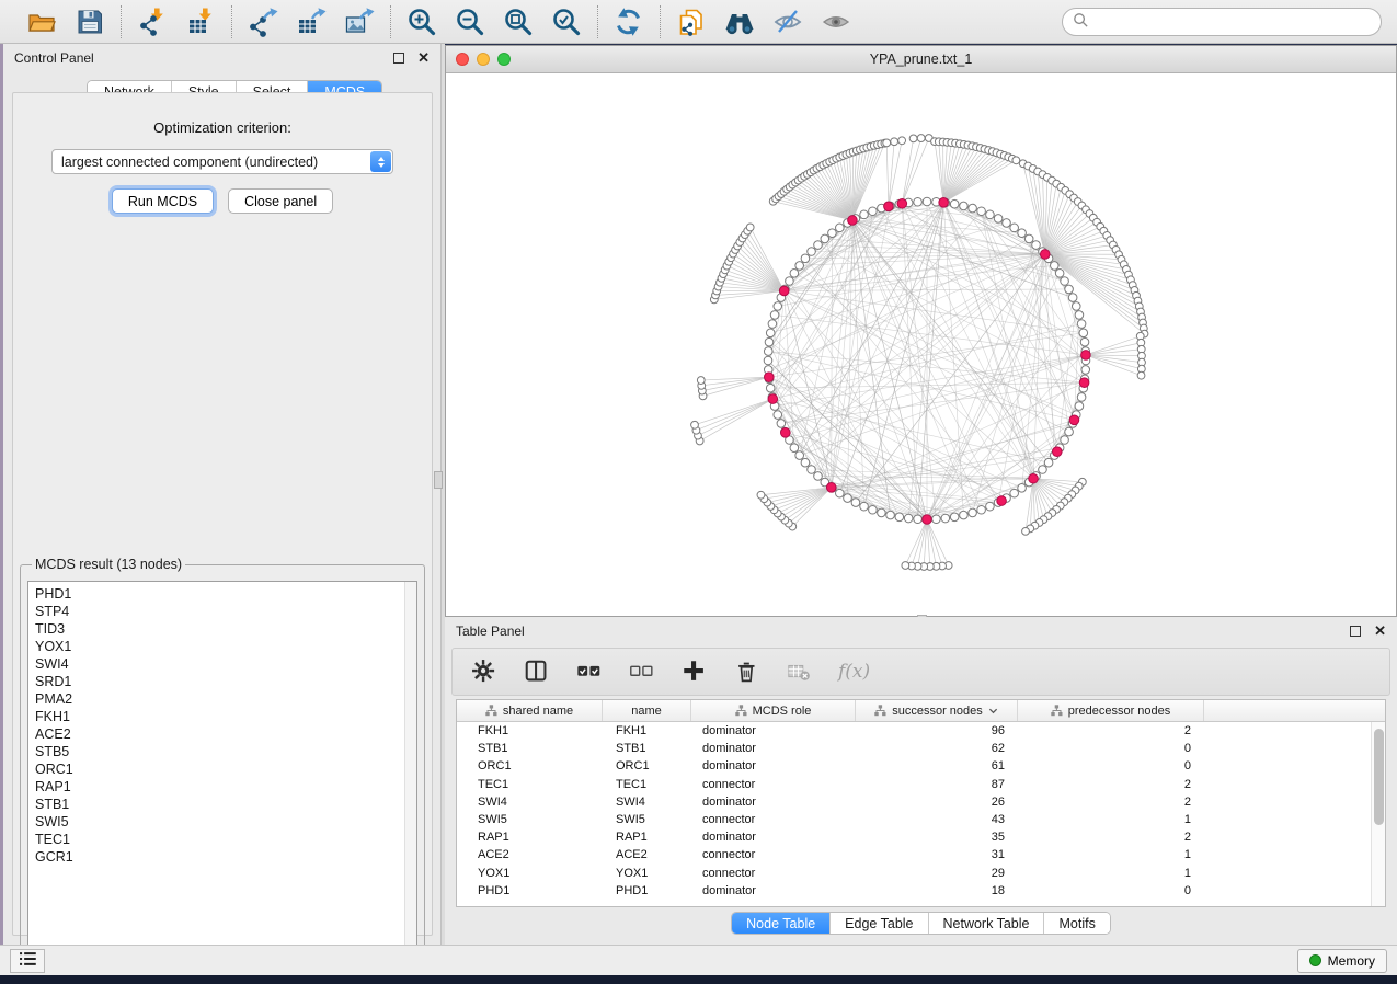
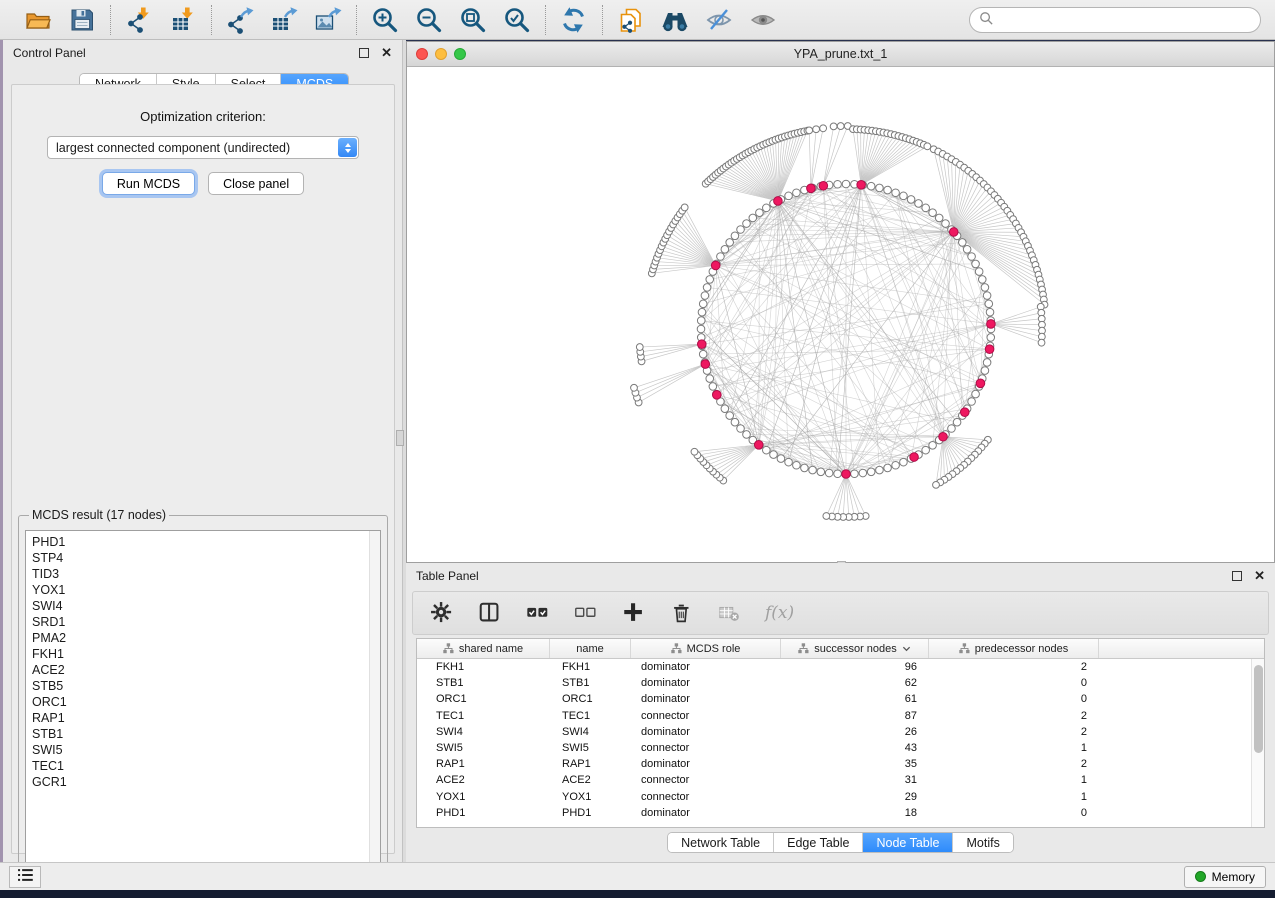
  Control Panel
  ✕
  Optimization criterion:
  largest connected component (undirected)
  Run MCDS
  Close panel
- MCDS result (13 nodes)
+ MCDS result (17 nodes)
  PHD1
  STP4
  TID3
  YOX1
  SWI4
  SRD1
  PMA2
  FKH1
  ACE2
  STB5
  ORC1
  RAP1
  STB1
  SWI5
  TEC1
  GCR1
  YPA_prune.txt_1
  Table Panel
  ✕
  f(x)
  shared name
  name
  MCDS role
  successor nodes
  predecessor nodes
  FKH1
  FKH1
  dominator
  96
  2
  STB1
  STB1
  dominator
  62
  0
  ORC1
  ORC1
  dominator
  61
  0
  TEC1
  TEC1
  connector
  87
  2
  SWI4
  SWI4
  dominator
  26
  2
  SWI5
  SWI5
  connector
  43
  1
  RAP1
  RAP1
  dominator
  35
  2
  ACE2
  ACE2
  connector
  31
  1
  YOX1
  YOX1
  connector
  29
  1
  PHD1
  PHD1
  dominator
  18
  0
- Node Table
+ Network Table
  Edge Table
- Network Table
+ Node Table
  Motifs
  Memory
